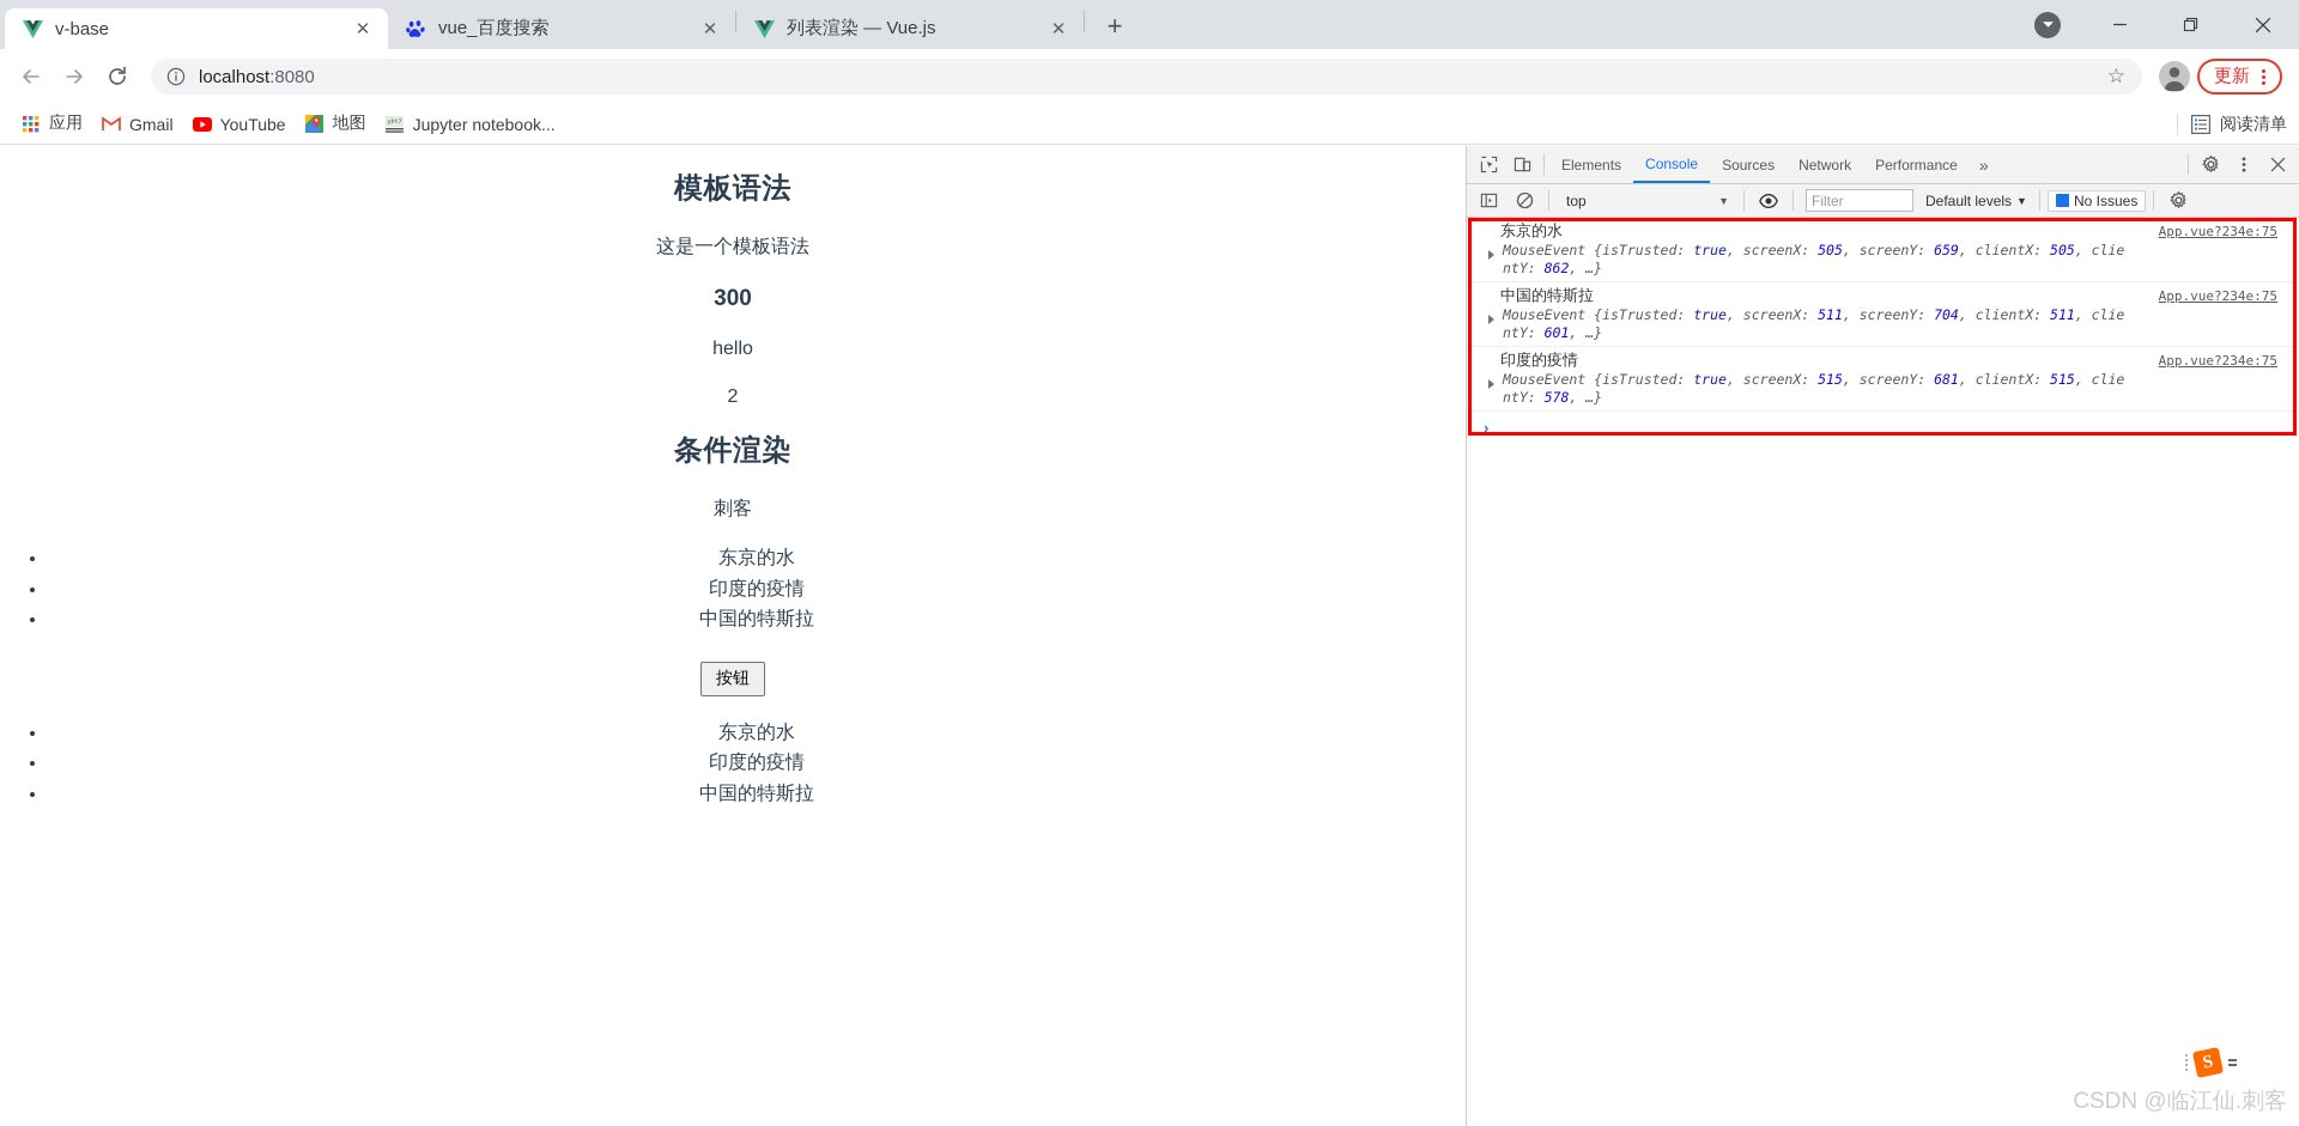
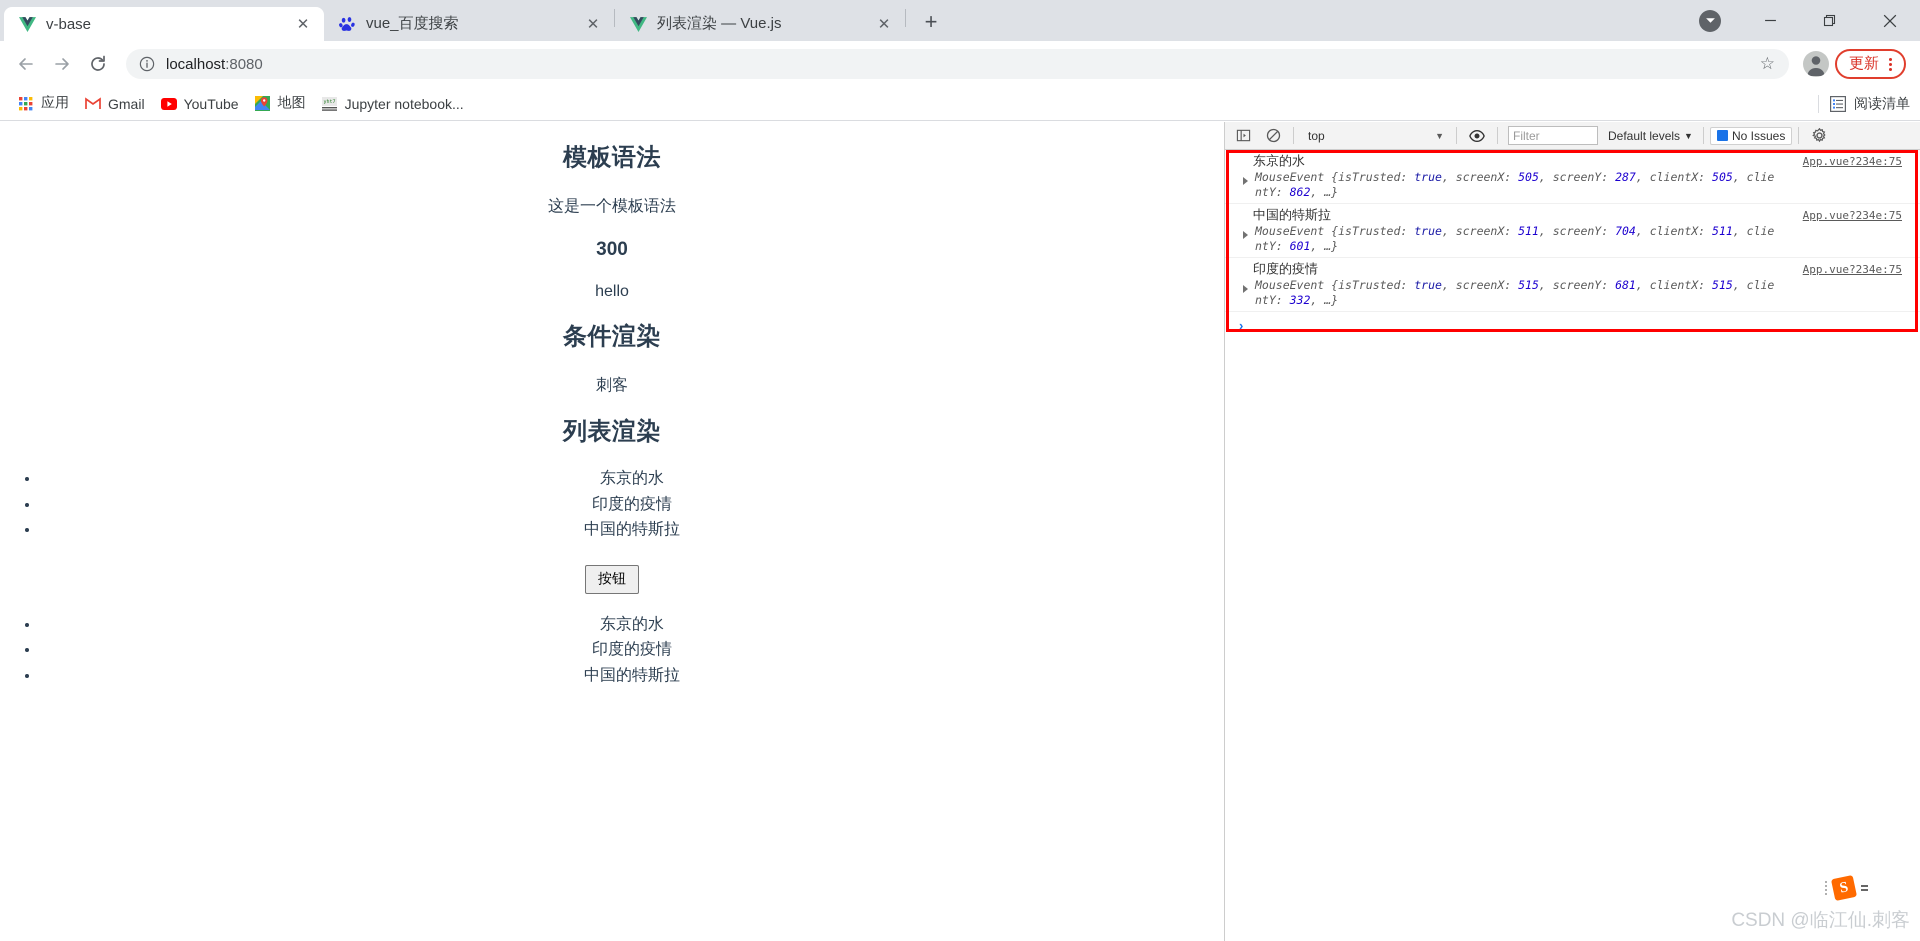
  v-base
  ✕
  vue_百度搜索
  ✕
  列表渲染 — Vue.js
  ✕
  +
  localhost:8080
  ☆
  更新
  应用
  Gmail
  YouTube
  地图
  Jupyter notebook...
  阅读清单
  模板语法
  这是一个模板语法
  300
  hello
- 2
  条件渲染
  刺客
+ 列表渲染
  东京的水
  印度的疫情
  中国的特斯拉
  按钮
  东京的水
  印度的疫情
  中国的特斯拉
- Elements
- Console
- Sources
- Network
- Performance
- »
  top
  ▼
  Filter
  Default levels
  ▼
  No Issues
  东京的水
  App.vue?234e:75
- MouseEvent {isTrusted: true, screenX: 505, screenY: 659, clientX: 505, clie
+ MouseEvent {isTrusted: true, screenX: 505, screenY: 287, clientX: 505, clie
  ntY: 862, …}
  中国的特斯拉
  App.vue?234e:75
  MouseEvent {isTrusted: true, screenX: 511, screenY: 704, clientX: 511, clie
  ntY: 601, …}
  印度的疫情
  App.vue?234e:75
  MouseEvent {isTrusted: true, screenX: 515, screenY: 681, clientX: 515, clie
- ntY: 578, …}
+ ntY: 332, …}
  ›
  CSDN @临江仙.刺客
